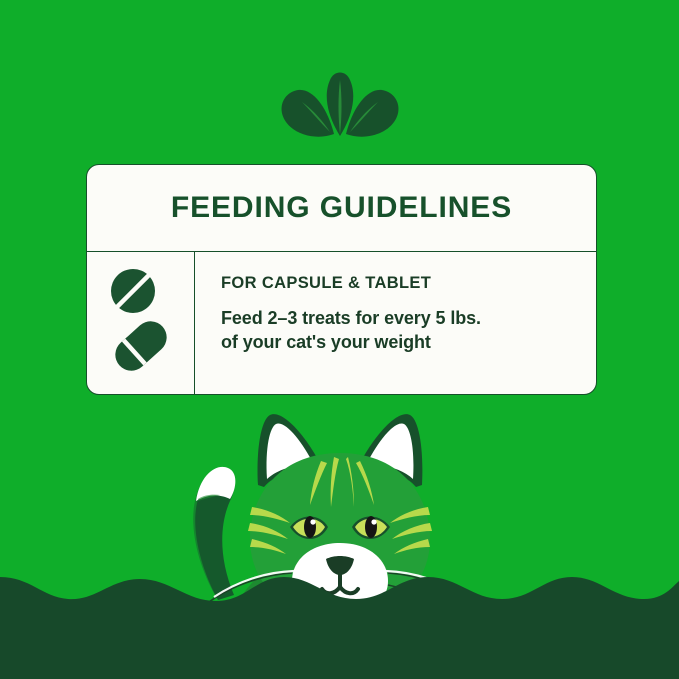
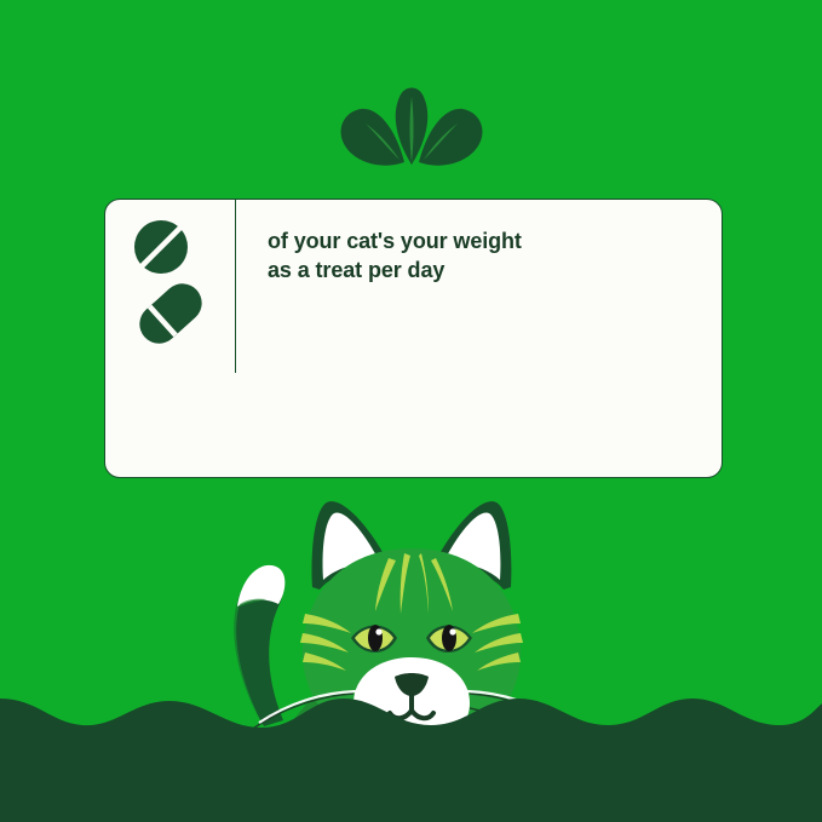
- FEEDING GUIDELINES
- FOR CAPSULE & TABLET
- Feed 2–3 treats for every 5 lbs.
  of your cat's your weight
+ as a treat per day
